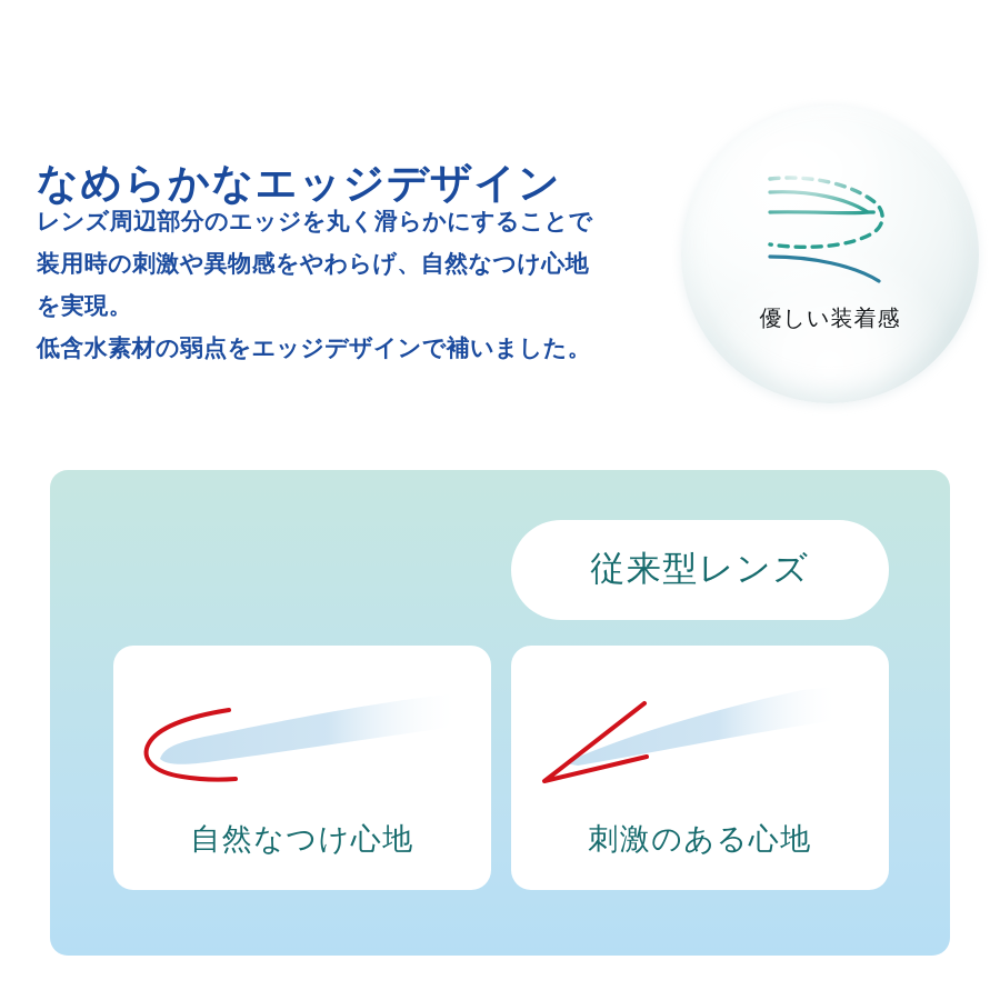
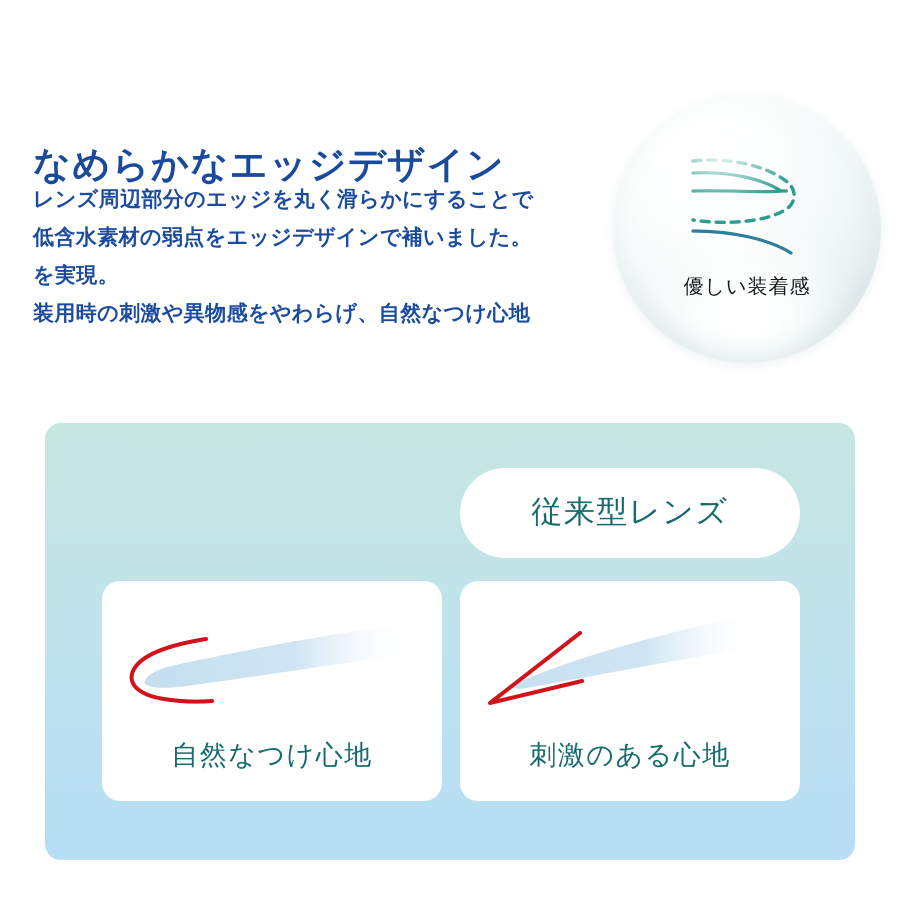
  なめらかなエッジデザイン
  レンズ周辺部分のエッジを丸く滑らかにすることで
- 装用時の刺激や異物感をやわらげ、自然なつけ心地
+ 低含水素材の弱点をエッジデザインで補いました。
  を実現。
- 低含水素材の弱点をエッジデザインで補いました。
+ 装用時の刺激や異物感をやわらげ、自然なつけ心地
  優しい装着感
  従来型レンズ
  自然なつけ心地
  刺激のある心地
